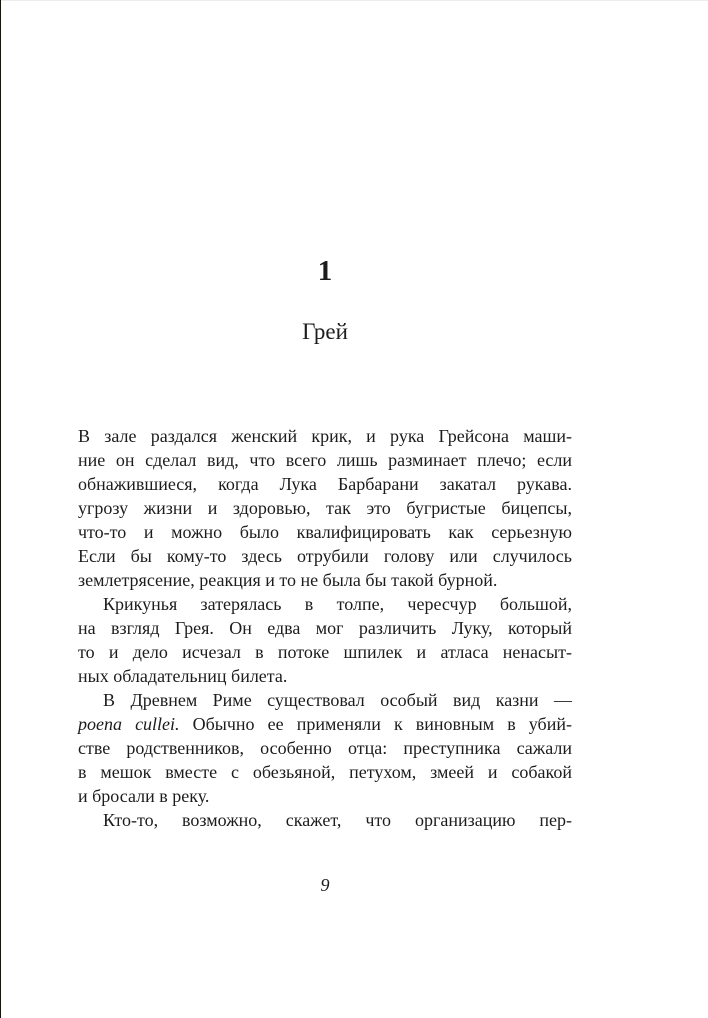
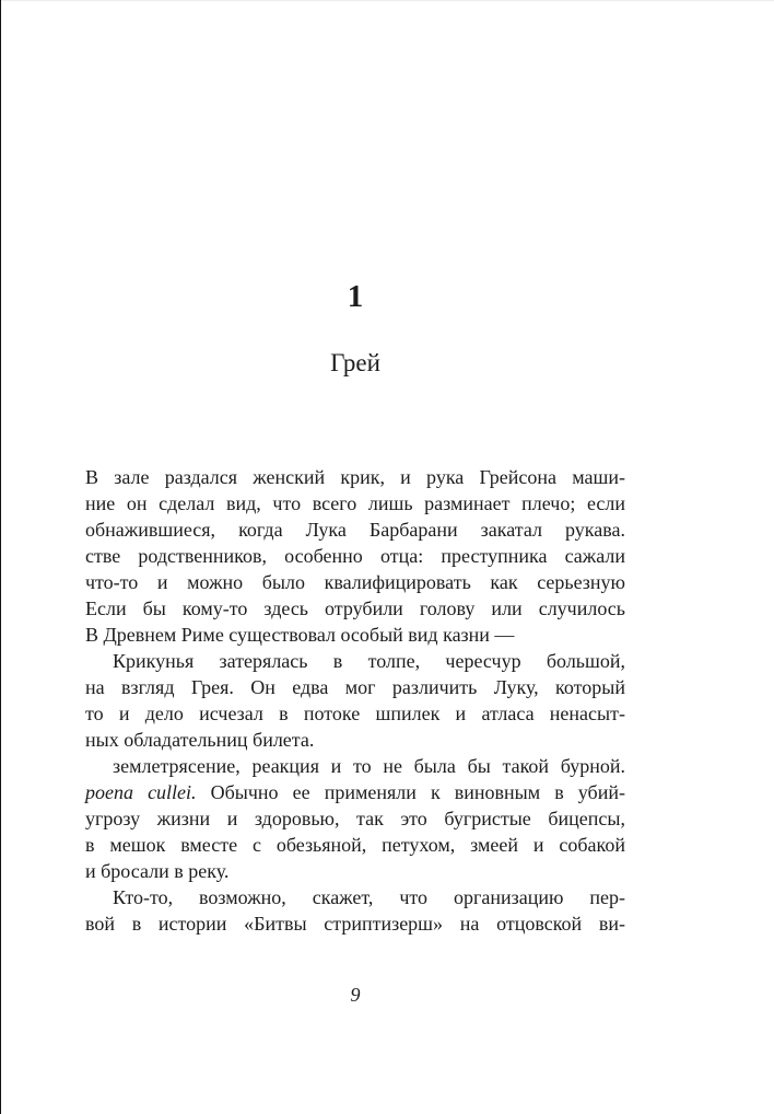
  1
  Грей
  В зале раздался женский крик, и рука Грейсона маши-
  ние он сделал вид, что всего лишь разминает плечо; если
  обнажившиеся, когда Лука Барбарани закатал рукава.
- угрозу жизни и здоровью, так это бугристые бицепсы,
+ стве родственников, особенно отца: преступника сажали
  что-то и можно было квалифицировать как серьезную
  Если бы кому-то здесь отрубили голову или случилось
- землетрясение, реакция и то не была бы такой бурной.
+ В Древнем Риме существовал особый вид казни —
  Крикунья затерялась в толпе, чересчур большой,
  на взгляд Грея. Он едва мог различить Луку, который
  то и дело исчезал в потоке шпилек и атласа ненасыт-
  ных обладательниц билета.
- В Древнем Риме существовал особый вид казни —
+ землетрясение, реакция и то не была бы такой бурной.
  poena cullei. Обычно ее применяли к виновным в убий-
- стве родственников, особенно отца: преступника сажали
+ угрозу жизни и здоровью, так это бугристые бицепсы,
  в мешок вместе с обезьяной, петухом, змеей и собакой
  и бросали в реку.
  Кто-то, возможно, скажет, что организацию пер-
+ вой в истории «Битвы стриптизерш» на отцовской ви-
  9
